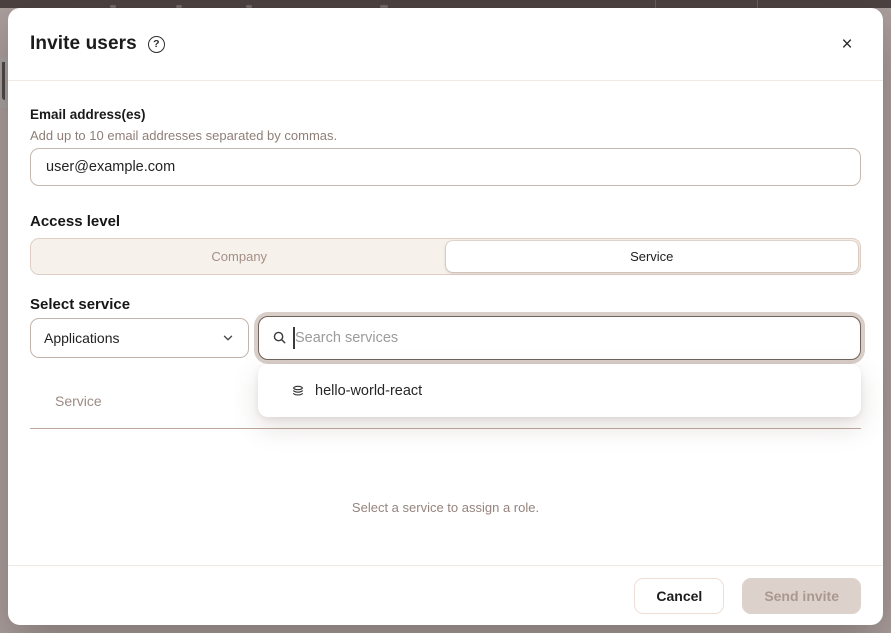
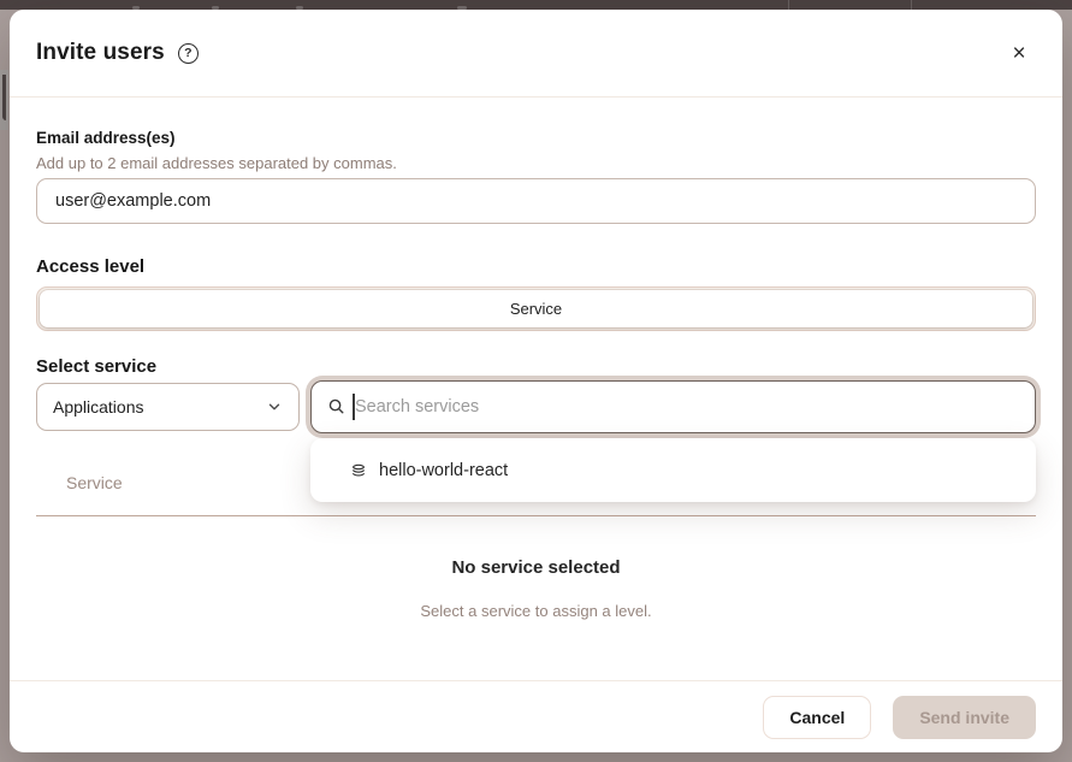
  Invite users
  ?
  ×
  Email address(es)
- Add up to 10 email addresses separated by commas.
+ Add up to 2 email addresses separated by commas.
  user@example.com
  Access level
- Company
  Service
  Select service
  Applications
  Search services
  hello-world-react
  Service
+ No service selected
- Select a service to assign a role.
+ Select a service to assign a level.
  Cancel
  Send invite
